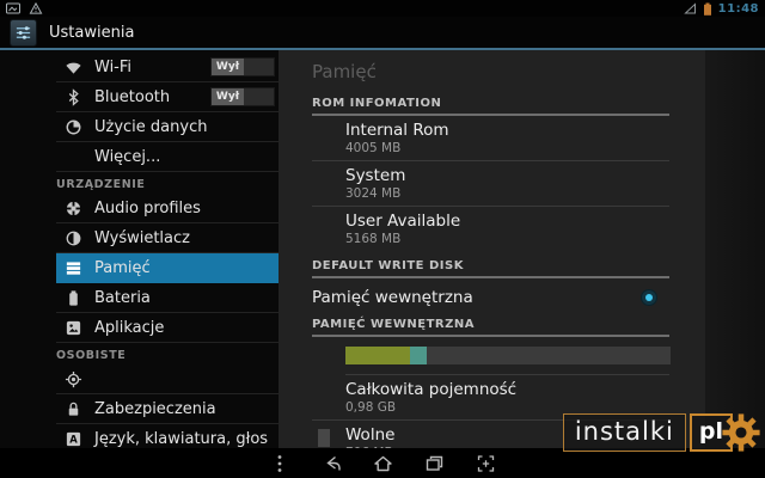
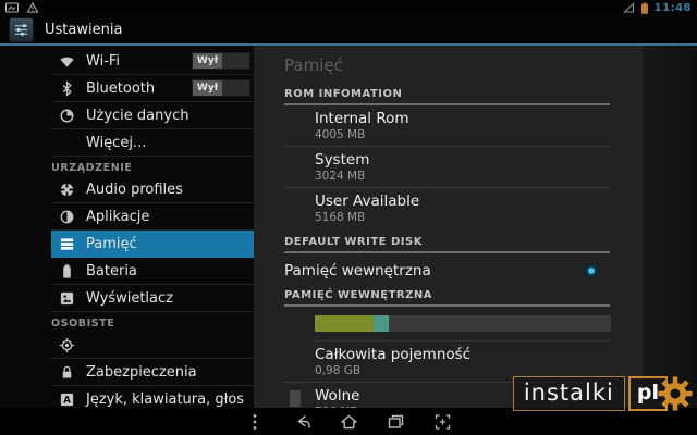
  11:48
  Ustawienia
  Wi-Fi
  Wył
  Bluetooth
  Wył
  Użycie danych
  Więcej...
  URZĄDZENIE
  Audio profiles
- Wyświetlacz
+ Aplikacje
  Pamięć
  Bateria
- Aplikacje
+ Wyświetlacz
  OSOBISTE
  Zabezpieczenia
  A
  Język, klawiatura, głos
  Pamięć
  ROM INFOMATION
  Internal Rom
  4005 MB
  System
  3024 MB
  User Available
  5168 MB
  DEFAULT WRITE DISK
  Pamięć wewnętrzna
  PAMIĘĆ WEWNĘTRZNA
  Całkowita pojemność
  0,98 GB
  Wolne
  instalki
  pl
